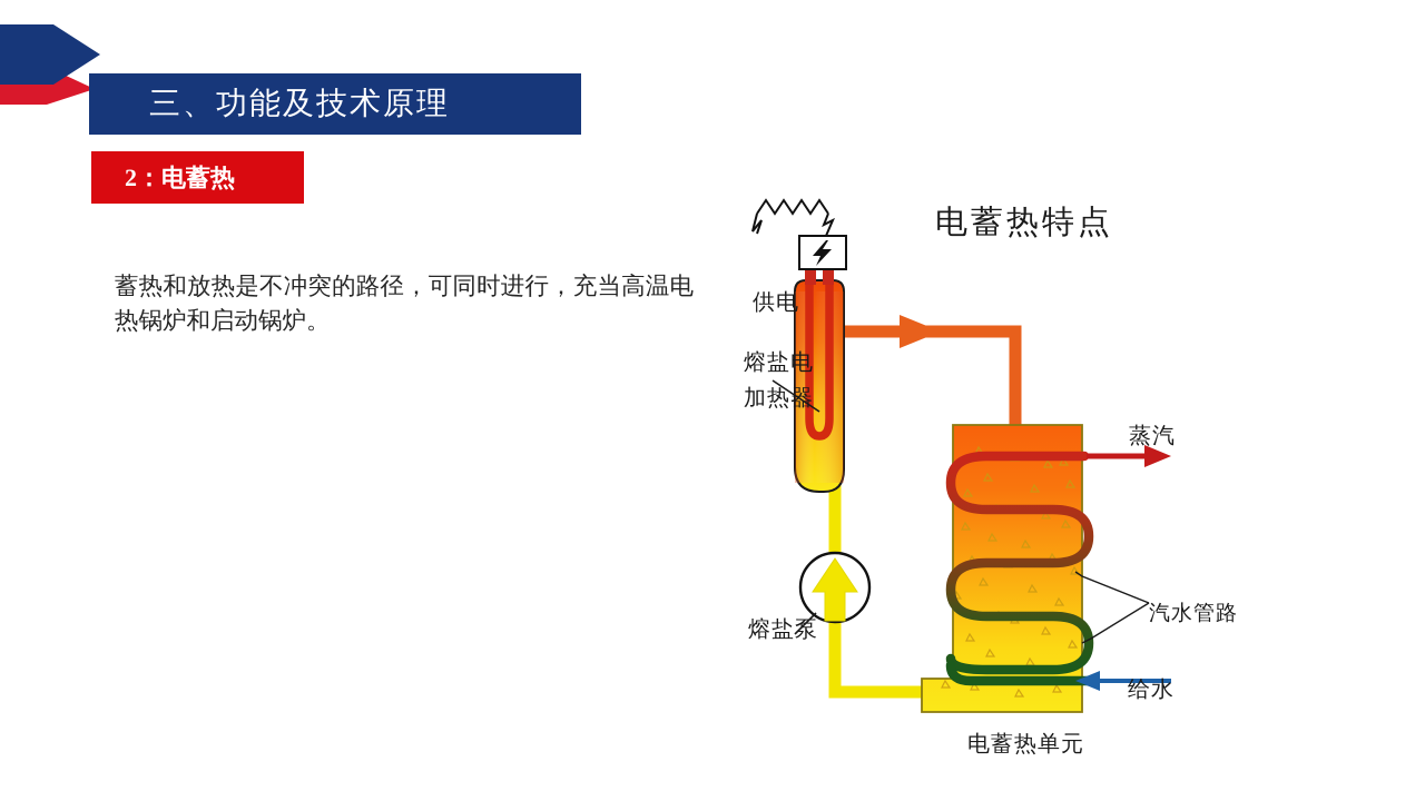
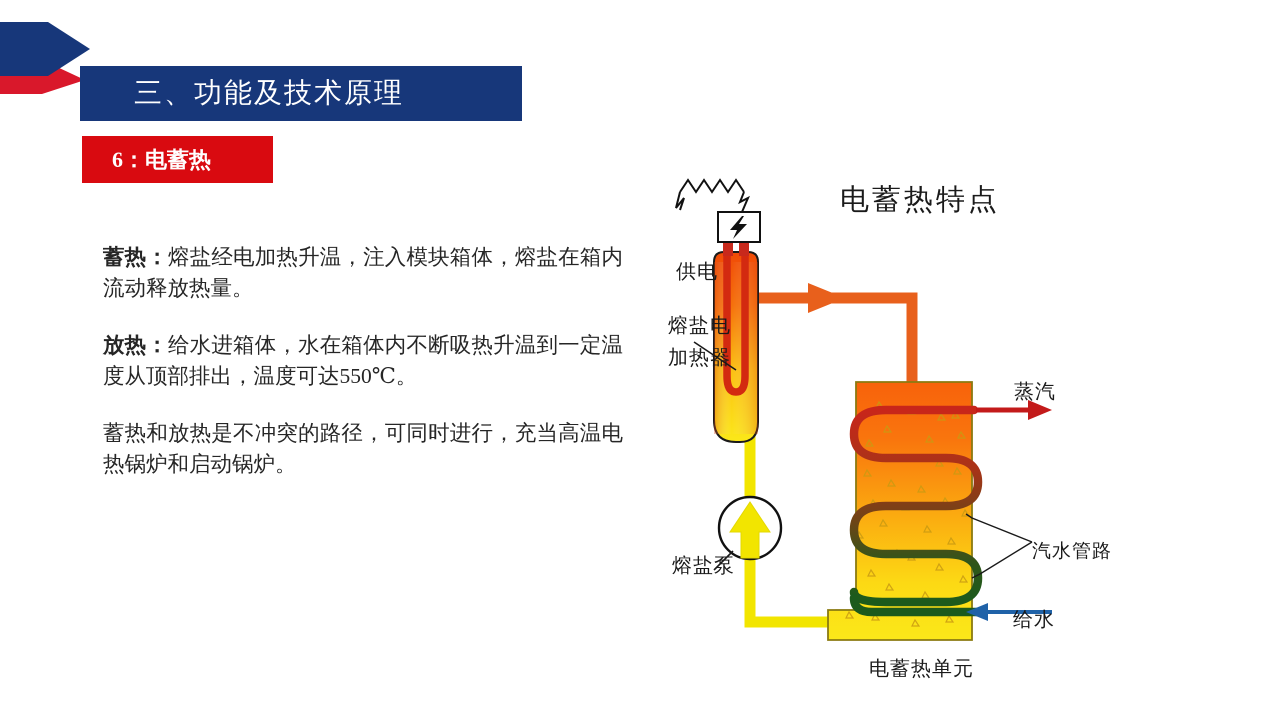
  三、功能及技术原理
- 2：电蓄热
+ 6：电蓄热
+ 蓄热：熔盐经电加热升温，注入模块箱体，熔盐在箱内流动释放热量。
+ 放热：给水进箱体，水在箱体内不断吸热升温到一定温度从顶部排出，温度可达550℃。
  蓄热和放热是不冲突的路径，可同时进行，充当高温电热锅炉和启动锅炉。
  电蓄热特点
  供电
  熔盐电
  加热器
  熔盐泵
  蒸汽
  汽水管路
  给水
  电蓄热单元
